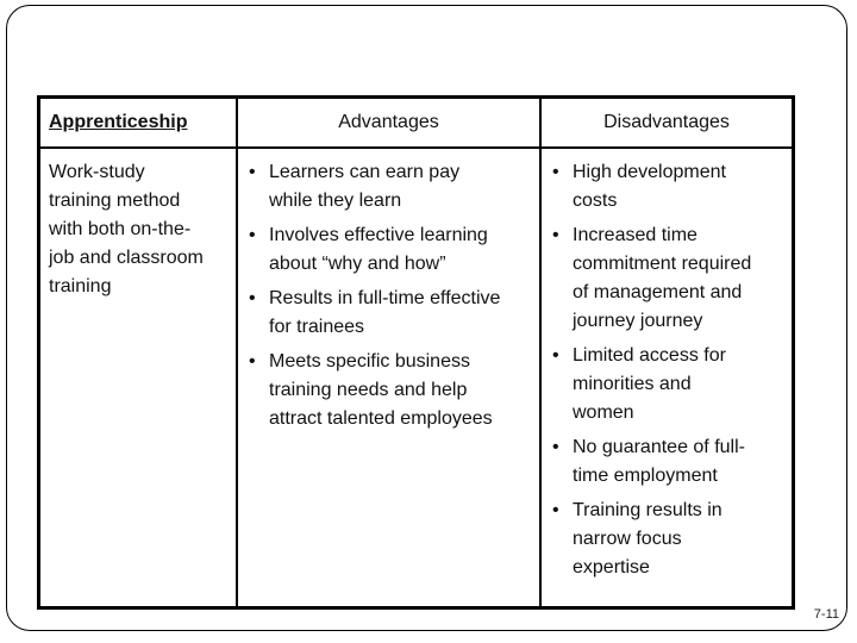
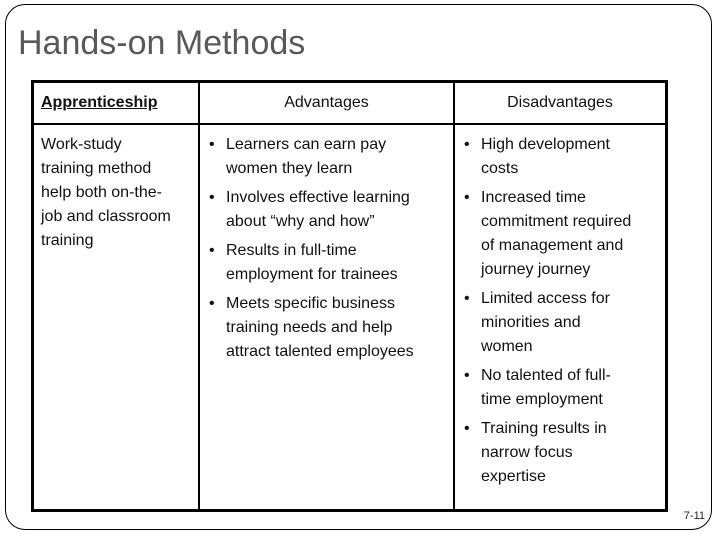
+ Hands-on Methods
  Apprenticeship
  Advantages
  Disadvantages
- Work-study training method with both on-the-job and classroom training
+ Work-study training method help both on-the-job and classroom training
- Learners can earn pay while they learn
+ Learners can earn pay women they learn
  Involves effective learning about “why and how”
- Results in full-time effective for trainees
+ Results in full-time employment for trainees
  Meets specific business training needs and help attract talented employees
  High development costs
  Increased time commitment required of management and journey journey
  Limited access for minorities and women
- No guarantee of full-time employment
+ No talented of full-time employment
  Training results in narrow focus expertise
  7-11
